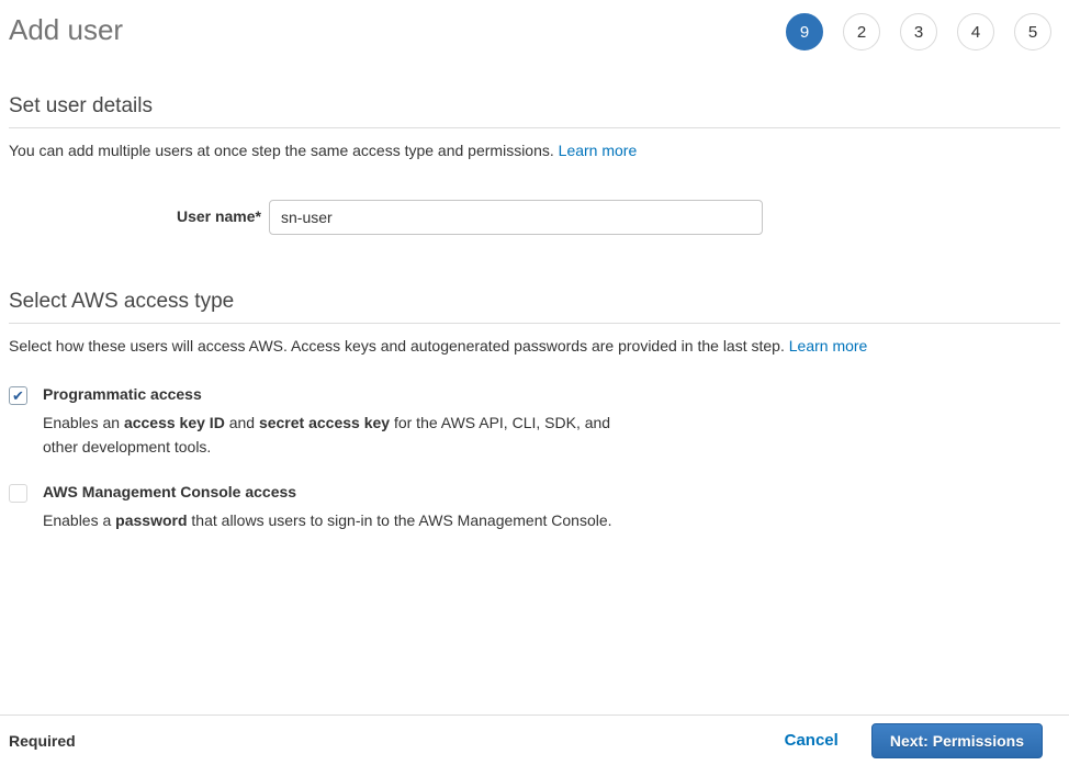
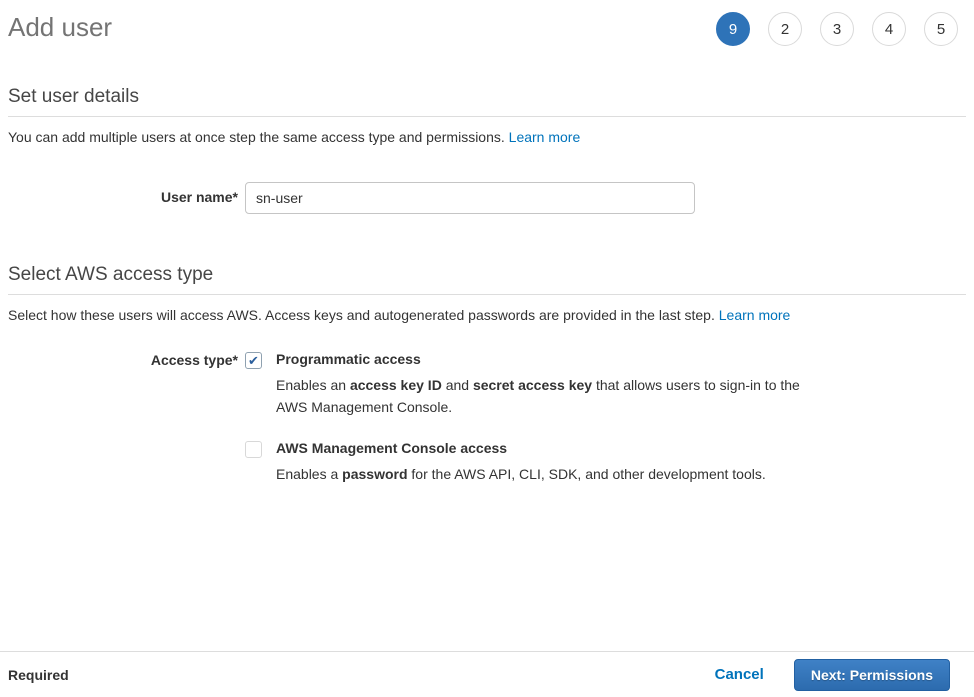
  Add user
  9
  2
  3
  4
  5
  Set user details
  You can add multiple users at once step the same access type and permissions. Learn more
  User name*
  sn-user
  Select AWS access type
  Select how these users will access AWS. Access keys and autogenerated passwords are provided in the last step. Learn more
+ Access type*
  ✔
  Programmatic access
- Enables an access key ID and secret access key for the AWS API, CLI, SDK, and other development tools.
+ Enables an access key ID and secret access key that allows users to sign-in to the AWS Management Console.
  AWS Management Console access
- Enables a password that allows users to sign-in to the AWS Management Console.
+ Enables a password for the AWS API, CLI, SDK, and other development tools.
  Required
  Cancel
  Next: Permissions
